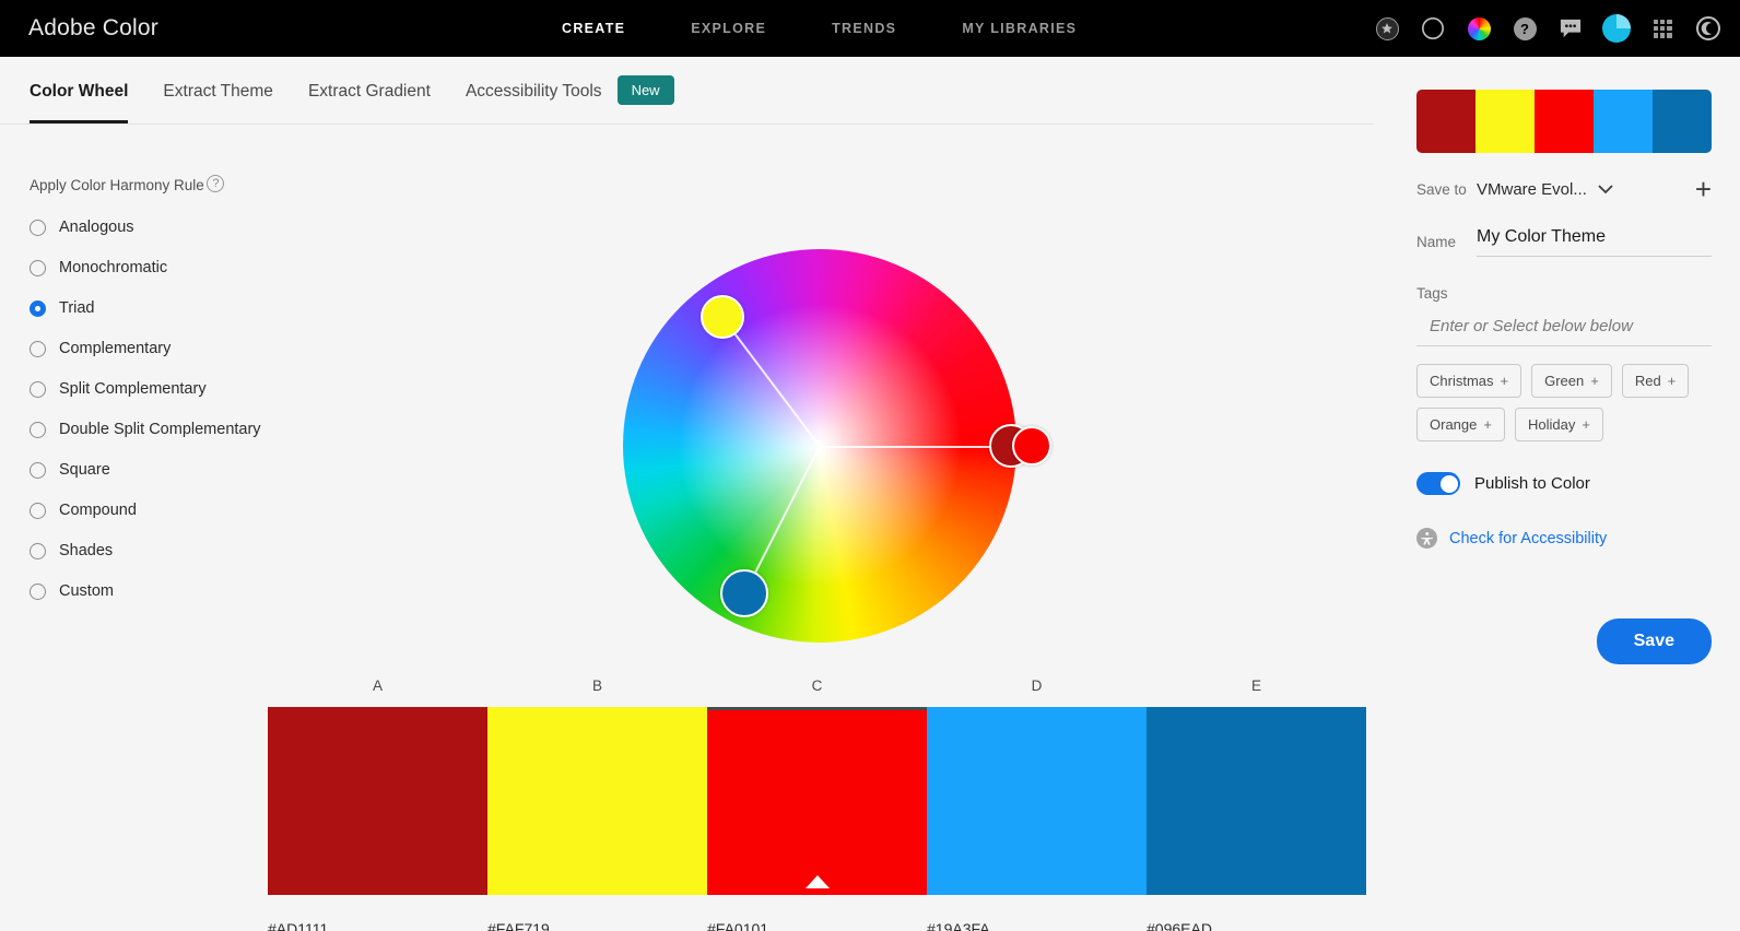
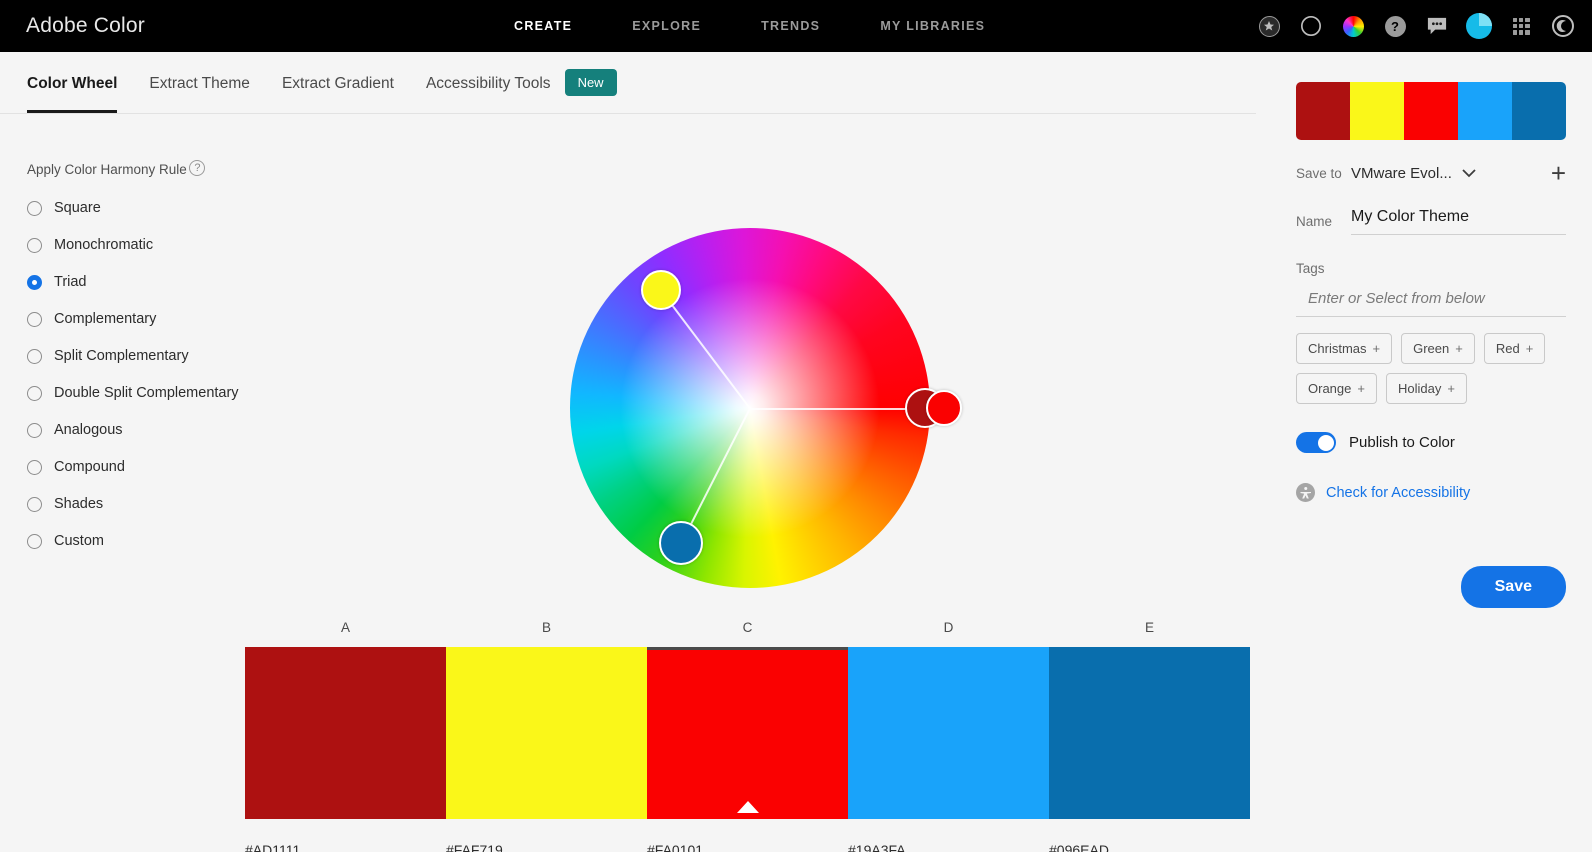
  Adobe Color
  CREATE
  EXPLORE
  TRENDS
  MY LIBRARIES
  ?
  Color Wheel
  Extract Theme
  Extract Gradient
  Accessibility Tools
  New
  Apply Color Harmony Rule ?
- Analogous
+ Square
  Monochromatic
  Triad
  Complementary
  Split Complementary
  Double Split Complementary
- Square
+ Analogous
  Compound
  Shades
  Custom
  A
  B
  C
  D
  E
  #AD1111
  #FAF719
  #FA0101
  #19A3FA
  #096EAD
  Save to
  VMware Evol...
  +
  Name
  My Color Theme
  Tags
- Enter or Select below below
+ Enter or Select from below
  Christmas +
  Green +
  Red +
  Orange +
  Holiday +
  Publish to Color
  Check for Accessibility
  Save
